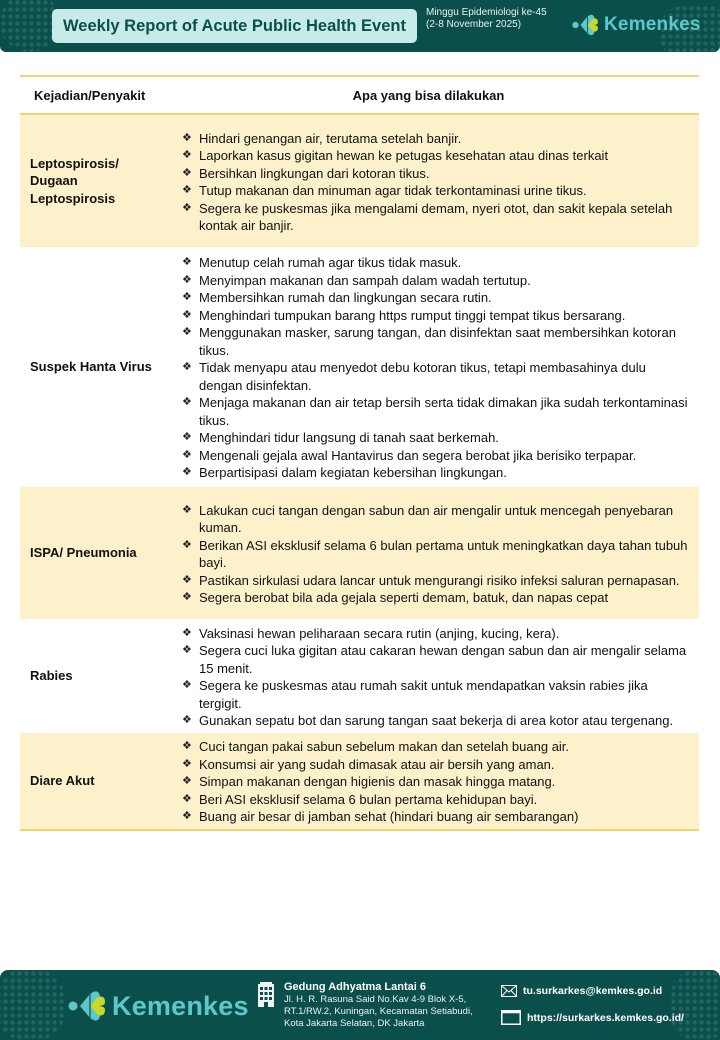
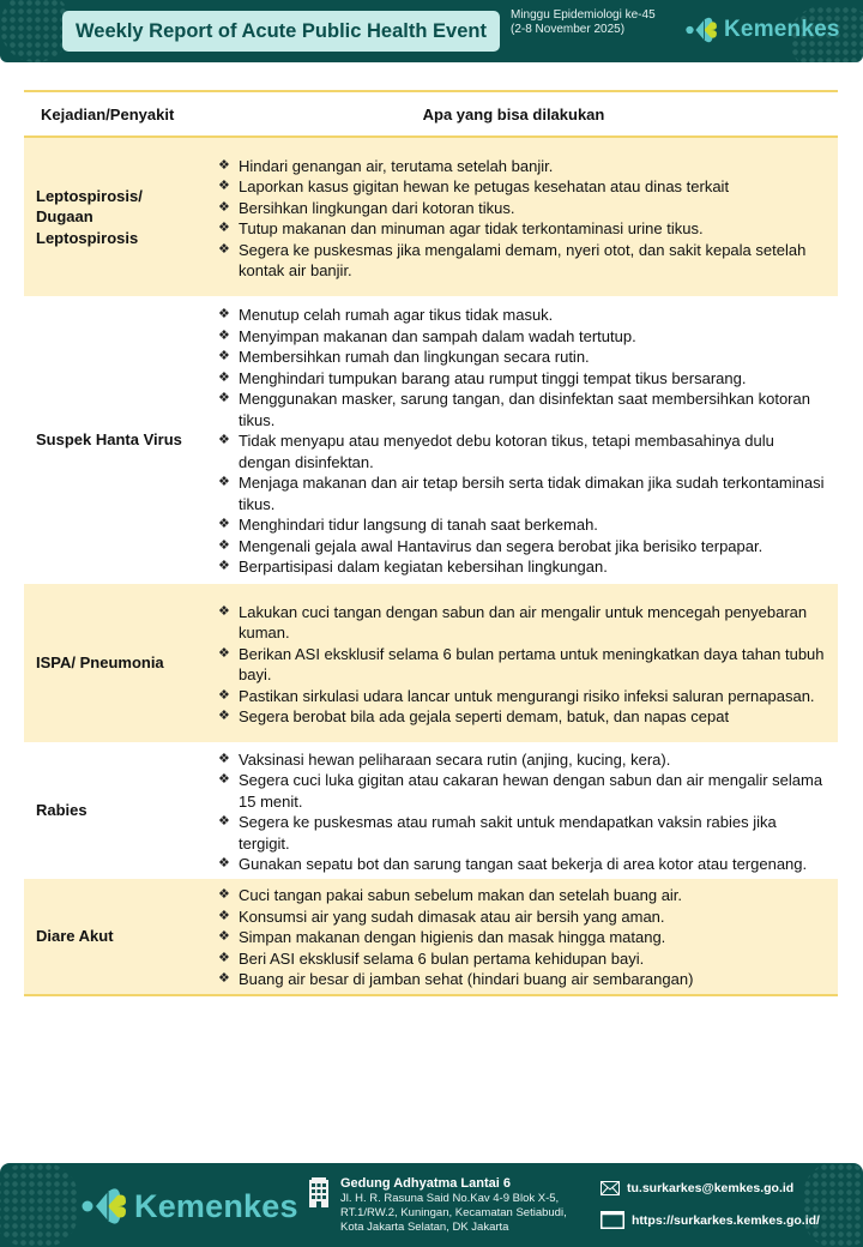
  Weekly Report of Acute Public Health Event
  Minggu Epidemiologi ke-45
  (2-8 November 2025)
  Kemenkes
  Kejadian/Penyakit
  Apa yang bisa dilakukan
  Leptospirosis/
  Dugaan
  Leptospirosis
  ❖
  Hindari genangan air, terutama setelah banjir.
  ❖
  Laporkan kasus gigitan hewan ke petugas kesehatan atau dinas terkait
  ❖
  Bersihkan lingkungan dari kotoran tikus.
  ❖
  Tutup makanan dan minuman agar tidak terkontaminasi urine tikus.
  ❖
  Segera ke puskesmas jika mengalami demam, nyeri otot, dan sakit kepala setelah kontak air banjir.
  Suspek Hanta Virus
  ❖
  Menutup celah rumah agar tikus tidak masuk.
  ❖
  Menyimpan makanan dan sampah dalam wadah tertutup.
  ❖
  Membersihkan rumah dan lingkungan secara rutin.
  ❖
- Menghindari tumpukan barang https rumput tinggi tempat tikus bersarang.
+ Menghindari tumpukan barang atau rumput tinggi tempat tikus bersarang.
  ❖
  Menggunakan masker, sarung tangan, dan disinfektan saat membersihkan kotoran tikus.
  ❖
  Tidak menyapu atau menyedot debu kotoran tikus, tetapi membasahinya dulu dengan disinfektan.
  ❖
  Menjaga makanan dan air tetap bersih serta tidak dimakan jika sudah terkontaminasi tikus.
  ❖
  Menghindari tidur langsung di tanah saat berkemah.
  ❖
  Mengenali gejala awal Hantavirus dan segera berobat jika berisiko terpapar.
  ❖
  Berpartisipasi dalam kegiatan kebersihan lingkungan.
  ISPA/ Pneumonia
  ❖
  Lakukan cuci tangan dengan sabun dan air mengalir untuk mencegah penyebaran kuman.
  ❖
  Berikan ASI eksklusif selama 6 bulan pertama untuk meningkatkan daya tahan tubuh bayi.
  ❖
  Pastikan sirkulasi udara lancar untuk mengurangi risiko infeksi saluran pernapasan.
  ❖
  Segera berobat bila ada gejala seperti demam, batuk, dan napas cepat
  Rabies
  ❖
  Vaksinasi hewan peliharaan secara rutin (anjing, kucing, kera).
  ❖
  Segera cuci luka gigitan atau cakaran hewan dengan sabun dan air mengalir selama 15 menit.
  ❖
  Segera ke puskesmas atau rumah sakit untuk mendapatkan vaksin rabies jika tergigit.
  ❖
  Gunakan sepatu bot dan sarung tangan saat bekerja di area kotor atau tergenang.
  Diare Akut
  ❖
  Cuci tangan pakai sabun sebelum makan dan setelah buang air.
  ❖
  Konsumsi air yang sudah dimasak atau air bersih yang aman.
  ❖
  Simpan makanan dengan higienis dan masak hingga matang.
  ❖
  Beri ASI eksklusif selama 6 bulan pertama kehidupan bayi.
  ❖
  Buang air besar di jamban sehat (hindari buang air sembarangan)
  Kemenkes
  Gedung Adhyatma Lantai 6
  Jl. H. R. Rasuna Said No.Kav 4-9 Blok X-5,
  RT.1/RW.2, Kuningan, Kecamatan Setiabudi,
  Kota Jakarta Selatan, DK Jakarta
  tu.surkarkes@kemkes.go.id
  https://surkarkes.kemkes.go.id/
